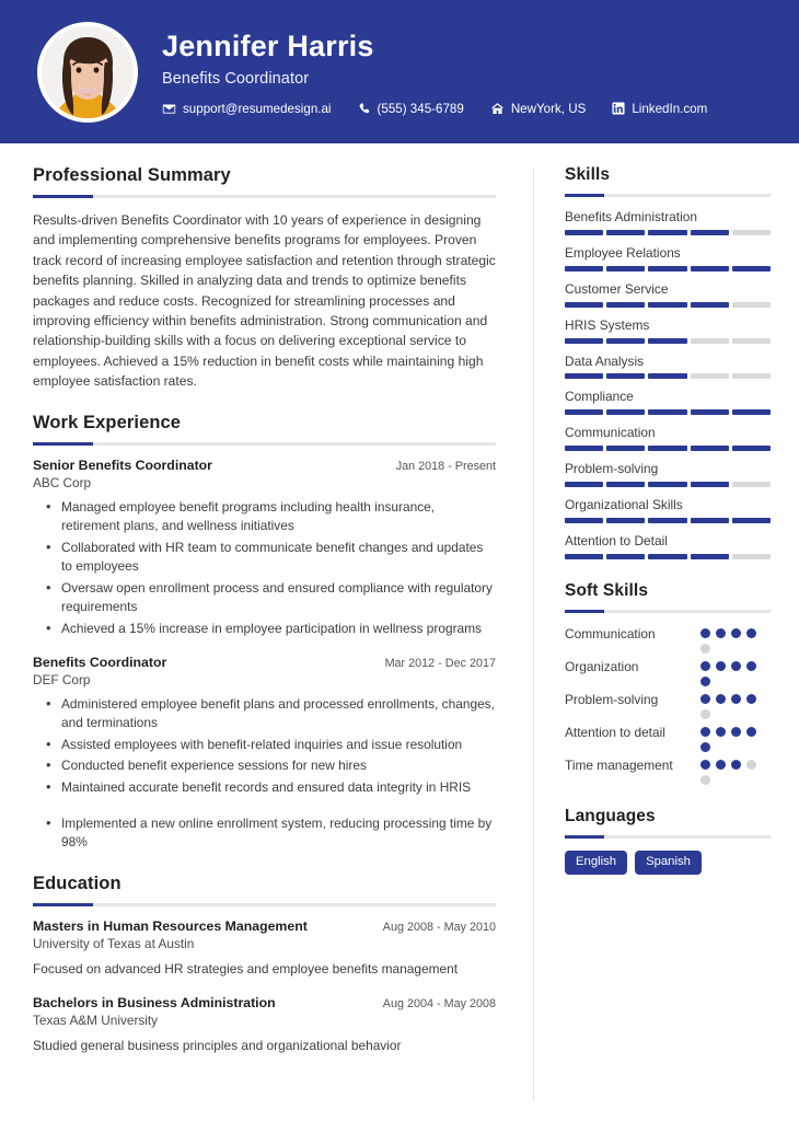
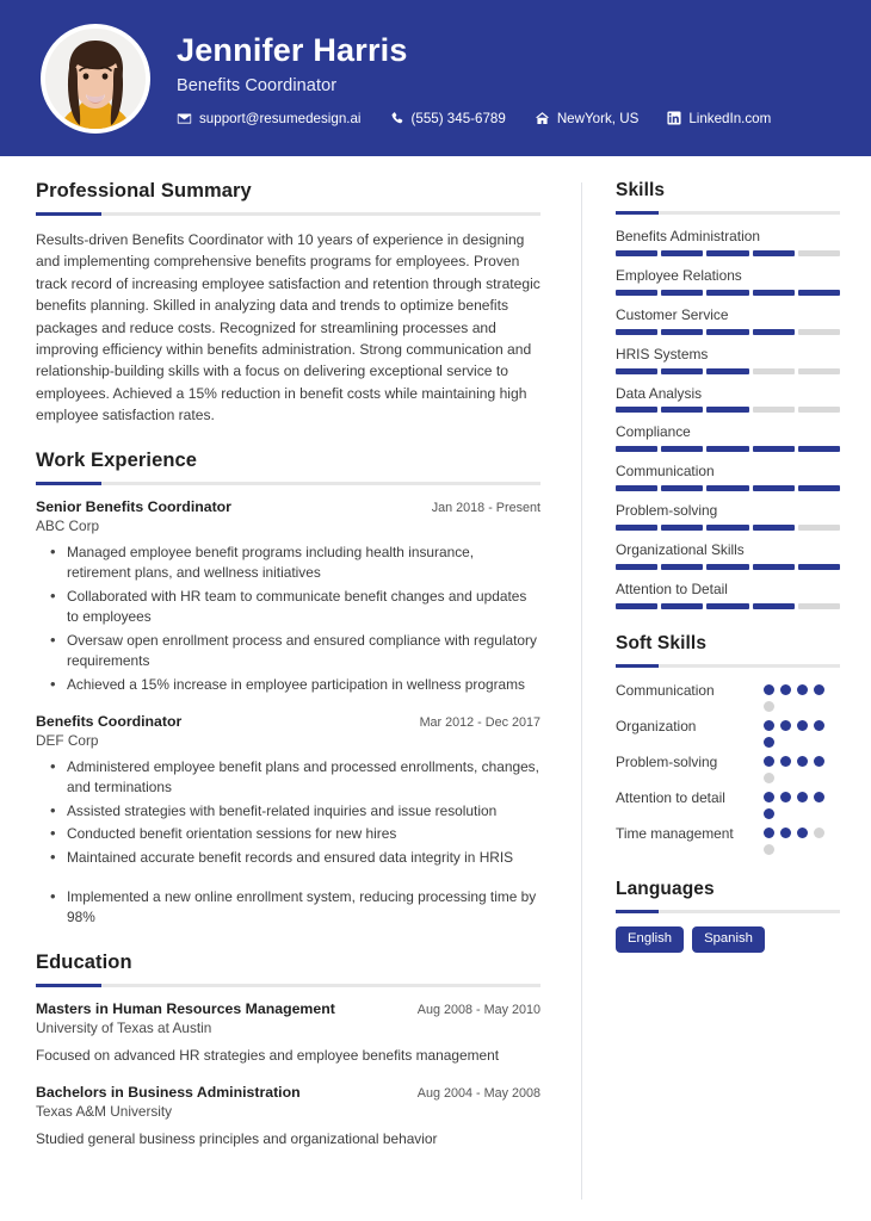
  Jennifer Harris
  Benefits Coordinator
  support@resumedesign.ai
  (555) 345-6789
  NewYork, US
  LinkedIn.com
  Professional Summary
  Results-driven Benefits Coordinator with 10 years of experience in designing and implementing comprehensive benefits programs for employees. Proven track record of increasing employee satisfaction and retention through strategic benefits planning. Skilled in analyzing data and trends to optimize benefits packages and reduce costs. Recognized for streamlining processes and improving efficiency within benefits administration. Strong communication and relationship-building skills with a focus on delivering exceptional service to employees. Achieved a 15% reduction in benefit costs while maintaining high employee satisfaction rates.
  Work Experience
  Senior Benefits Coordinator
  Jan 2018 - Present
  ABC Corp
  Managed employee benefit programs including health insurance, retirement plans, and wellness initiatives
  Collaborated with HR team to communicate benefit changes and updates to employees
  Oversaw open enrollment process and ensured compliance with regulatory requirements
  Achieved a 15% increase in employee participation in wellness programs
  Benefits Coordinator
  Mar 2012 - Dec 2017
  DEF Corp
  Administered employee benefit plans and processed enrollments, changes, and terminations
- Assisted employees with benefit-related inquiries and issue resolution
+ Assisted strategies with benefit-related inquiries and issue resolution
- Conducted benefit experience sessions for new hires
+ Conducted benefit orientation sessions for new hires
  Maintained accurate benefit records and ensured data integrity in HRIS
  Implemented a new online enrollment system, reducing processing time by 98%
  Education
  Masters in Human Resources Management
  Aug 2008 - May 2010
  University of Texas at Austin
  Focused on advanced HR strategies and employee benefits management
  Bachelors in Business Administration
  Aug 2004 - May 2008
  Texas A&M University
  Studied general business principles and organizational behavior
  Skills
  Benefits Administration
  Employee Relations
  Customer Service
  HRIS Systems
  Data Analysis
  Compliance
  Communication
  Problem-solving
  Organizational Skills
  Attention to Detail
  Soft Skills
  Communication
  Organization
  Problem-solving
  Attention to detail
  Time management
  Languages
  English
  Spanish
